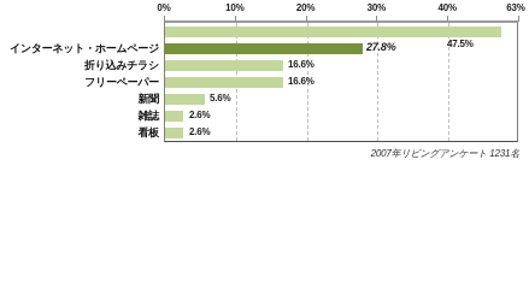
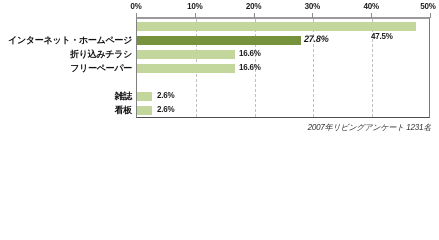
  0%
  10%
  20%
  30%
  40%
- 63%
+ 50%
  47.5%
  インターネット・ホームページ
  27.8%
  折り込みチラシ
  16.6%
  フリーペーパー
  16.6%
- 新聞
- 5.6%
  雑誌
  2.6%
  看板
  2.6%
  2007年リビングアンケート 1231名
